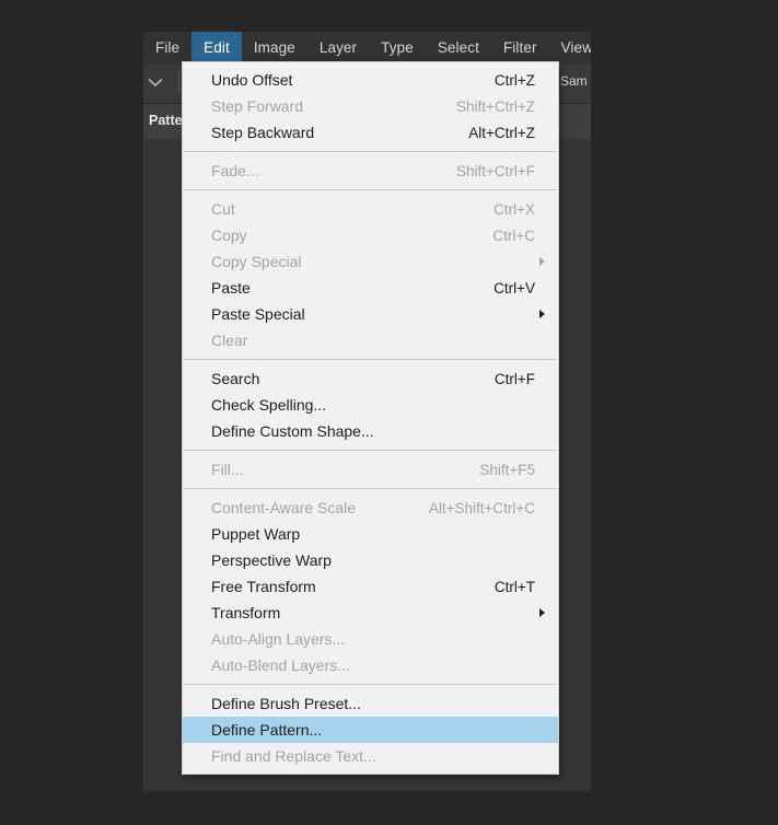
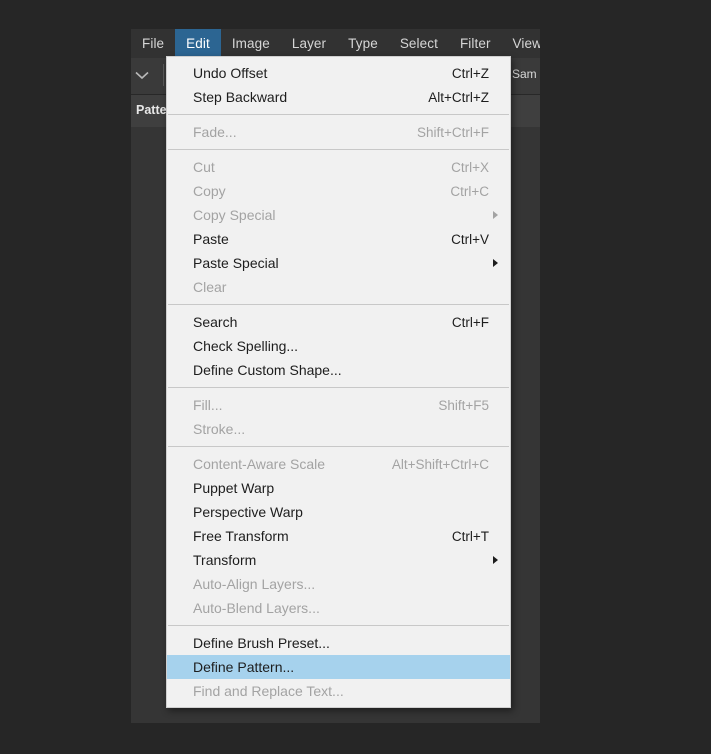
  File
  Edit
  Image
  Layer
  Type
  Select
  Filter
  View
  Sam
  Patte
  Undo Offset
  Ctrl+Z
- Step Forward
- Shift+Ctrl+Z
  Step Backward
  Alt+Ctrl+Z
  Fade...
  Shift+Ctrl+F
  Cut
  Ctrl+X
  Copy
  Ctrl+C
  Copy Special
  Paste
  Ctrl+V
  Paste Special
  Clear
  Search
  Ctrl+F
  Check Spelling...
  Define Custom Shape...
  Fill...
  Shift+F5
+ Stroke...
  Content-Aware Scale
  Alt+Shift+Ctrl+C
  Puppet Warp
  Perspective Warp
  Free Transform
  Ctrl+T
  Transform
  Auto-Align Layers...
  Auto-Blend Layers...
  Define Brush Preset...
  Define Pattern...
  Find and Replace Text...
